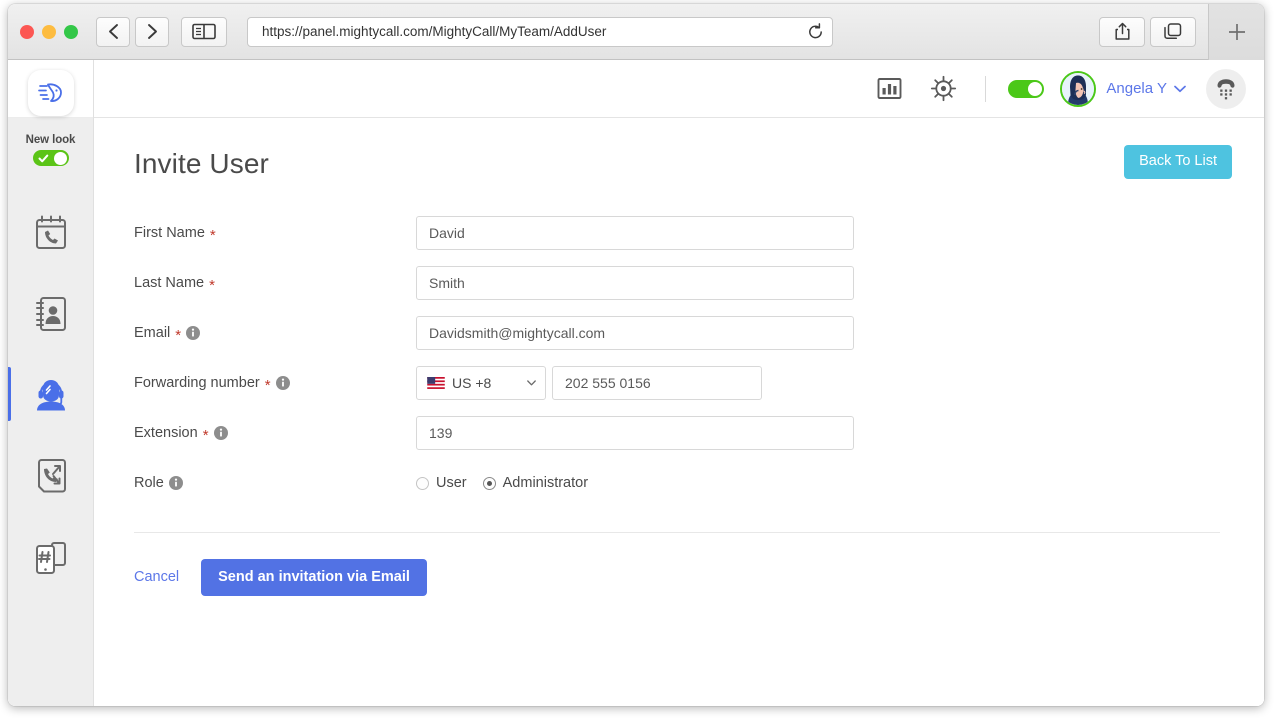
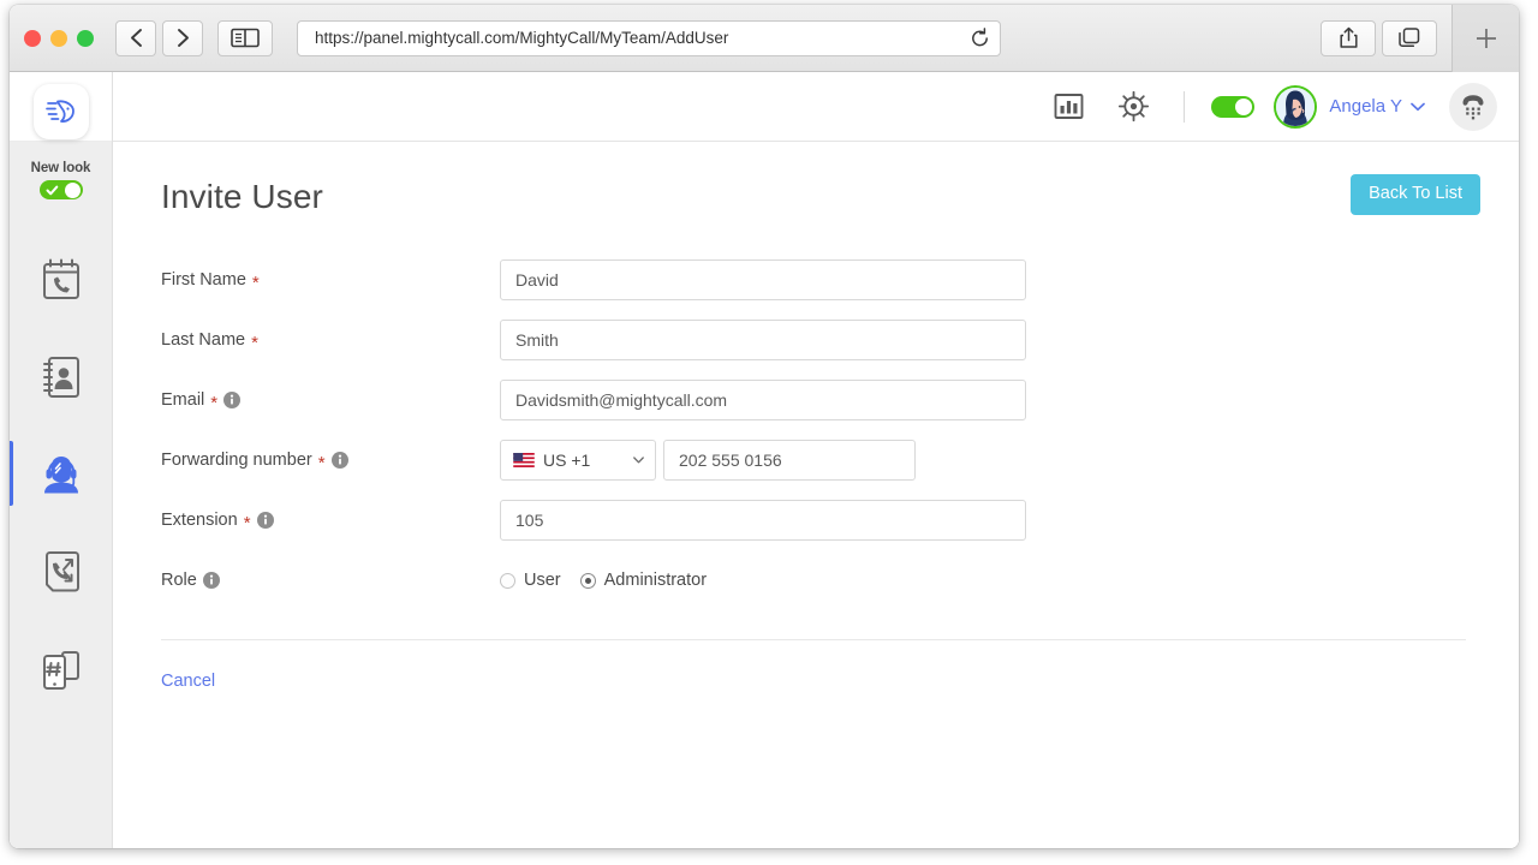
  https://panel.mightycall.com/MightyCall/MyTeam/AddUser
  New look
  Angela Y
  Invite User
  Back To List
  First Name
  *
  David
  Last Name
  *
  Smith
  Email
  *
  Davidsmith@mightycall.com
  Forwarding number
  *
- US +8
+ US +1
  202 555 0156
  Extension
  *
- 139
+ 105
  Role
  User
  Administrator
  Cancel
- Send an invitation via Email
